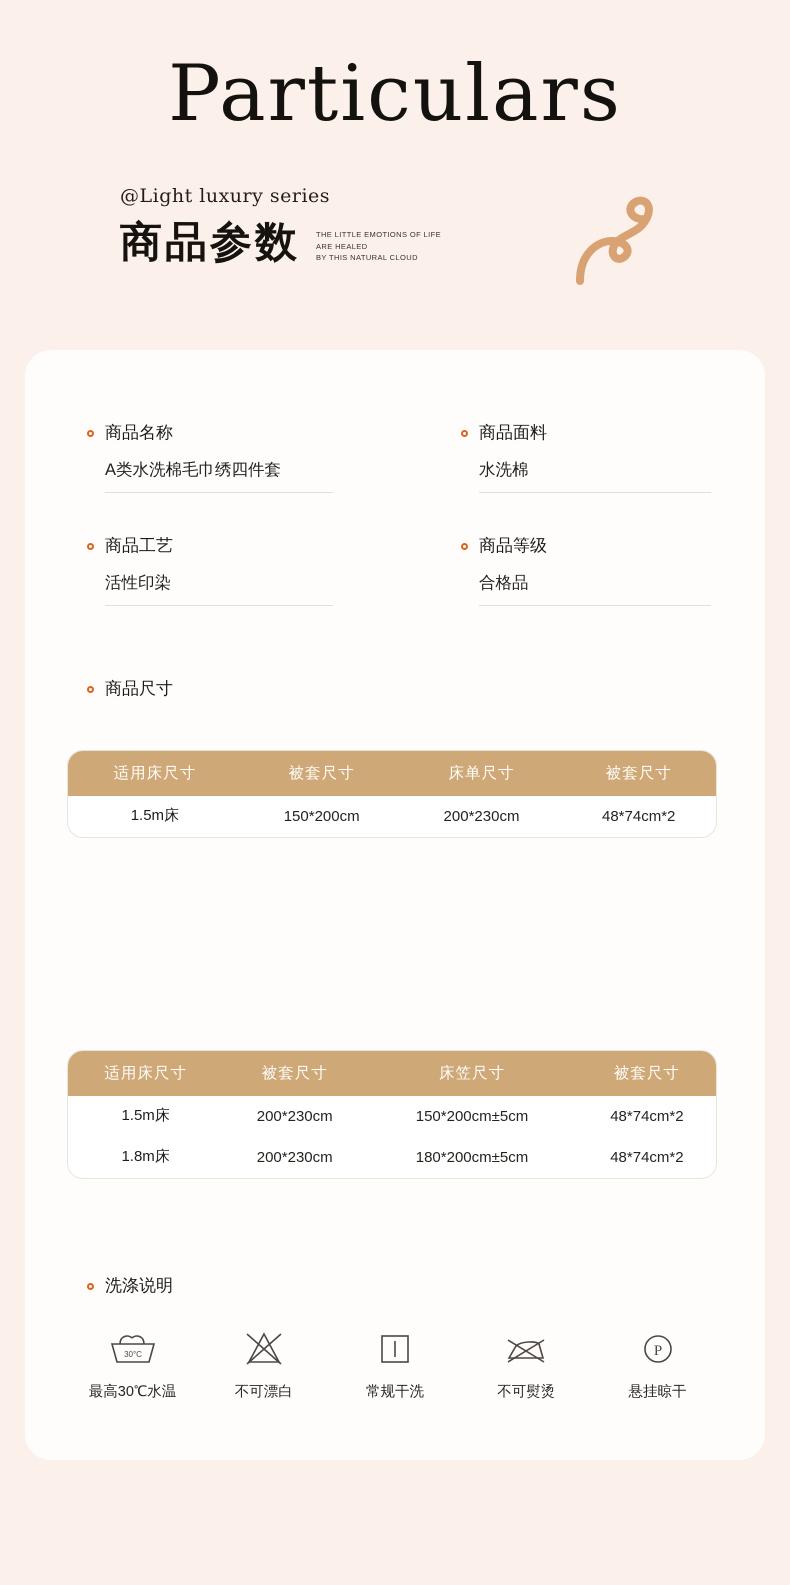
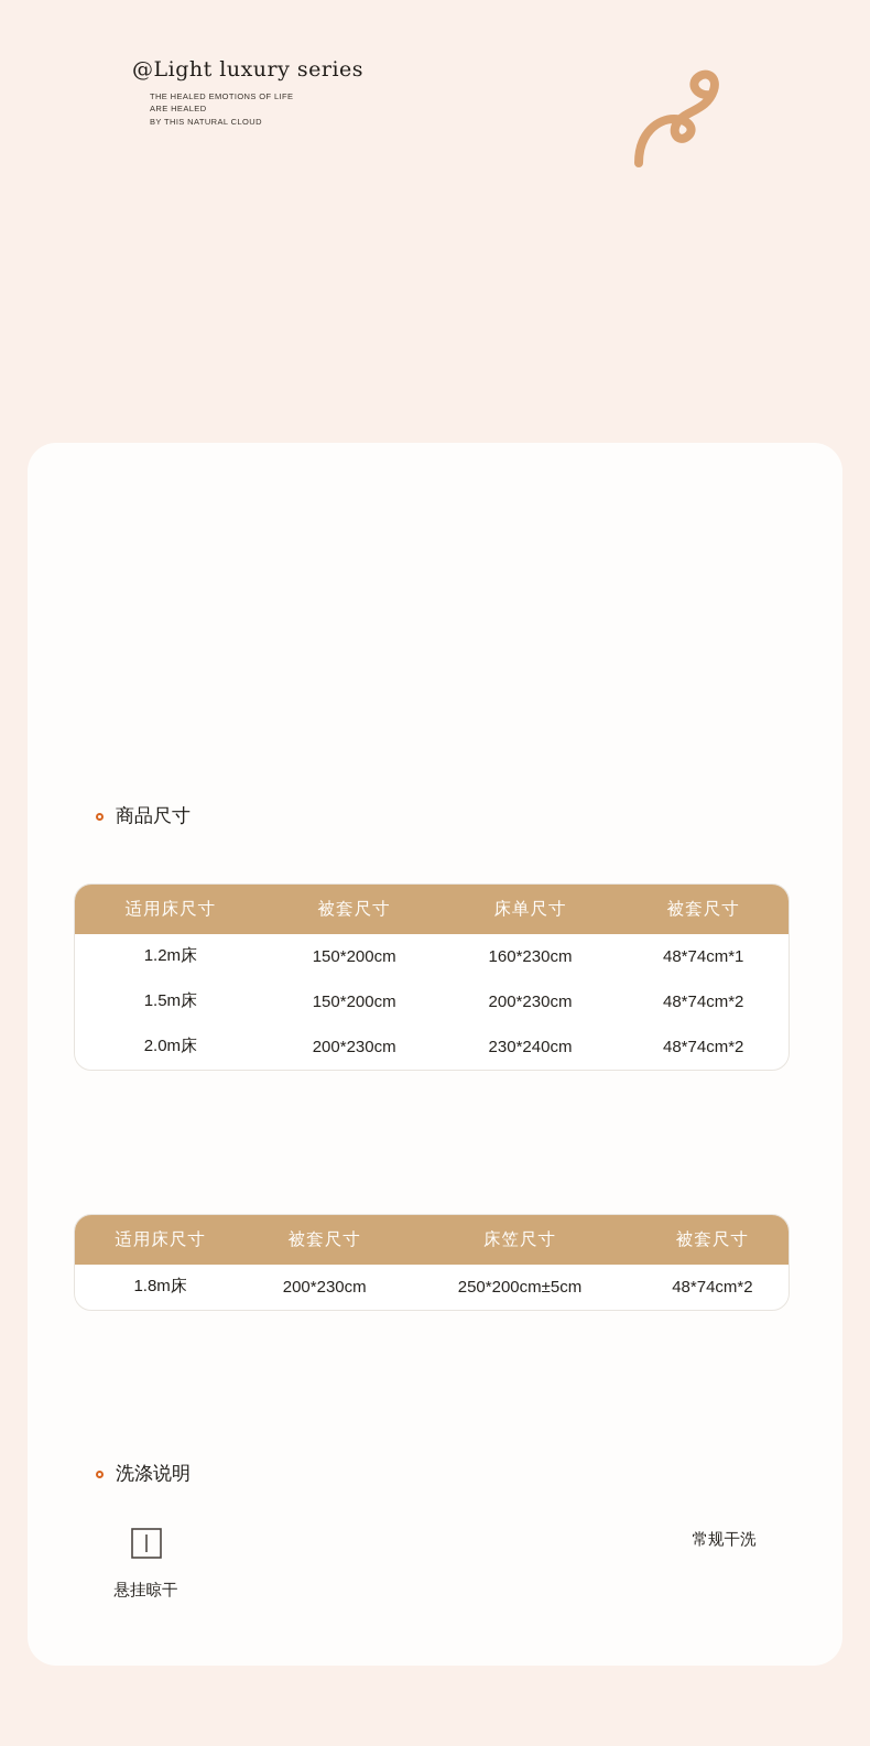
- Particulars
  @Light luxury series
- 商品参数
- THE LITTLE EMOTIONS OF LIFE ARE HEALED
+ THE HEALED EMOTIONS OF LIFE ARE HEALED
  BY THIS NATURAL CLOUD
- 商品名称
- A类水洗棉毛巾绣四件套
- 商品面料
- 水洗棉
- 商品工艺
- 活性印染
- 商品等级
- 合格品
  商品尺寸
  适用床尺寸	被套尺寸	床单尺寸	被套尺寸
+ 1.2m床	150*200cm	160*230cm	48*74cm*1
  1.5m床	150*200cm	200*230cm	48*74cm*2
+ 2.0m床	200*230cm	230*240cm	48*74cm*2
  适用床尺寸	被套尺寸	床笠尺寸	被套尺寸
- 1.5m床	200*230cm	150*200cm±5cm	48*74cm*2
- 1.8m床	200*230cm	180*200cm±5cm	48*74cm*2
+ 1.8m床	200*230cm	250*200cm±5cm	48*74cm*2
  洗涤说明
- 30°C
- 最高30℃水温
- 不可漂白
- 常规干洗
+ 悬挂晾干
- 不可熨烫
- P
- 悬挂晾干
+ 常规干洗
